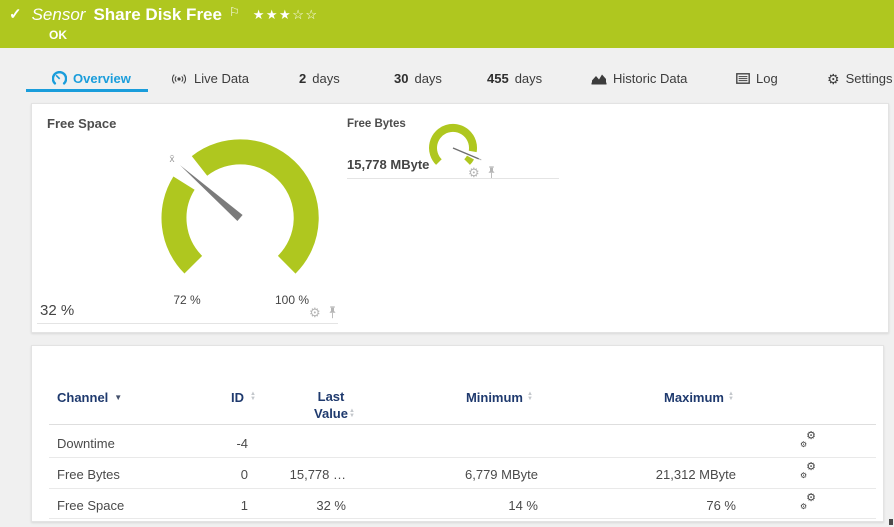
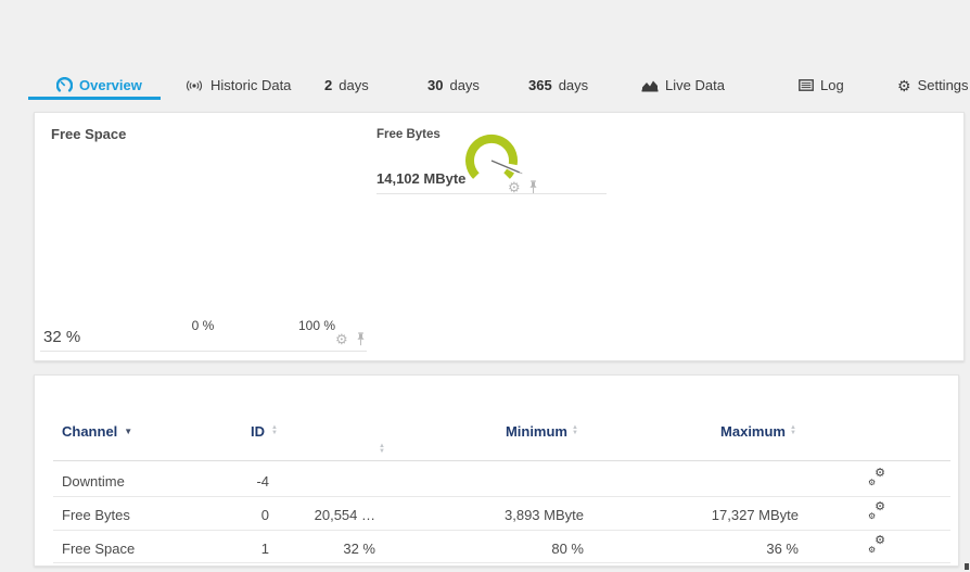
- ✓
- Sensor
- Share Disk Free
- ⚐
- ★★★☆☆
- OK
  Overview
- Live Data
+ Historic Data
  2
  days
  30
  days
- 455
+ 365
  days
- Historic Data
+ Live Data
  Log
  ⚙
  Settings
  Free Space
- x̄
- 72 %
+ 0 %
  100 %
  32 %
  ⚙
  Free Bytes
- 15,778 MByte
+ 14,102 MByte
  ⚙
  Channel
  ▼
  ID
- Last Value
  Minimum
  Maximum
  Downtime
  -4
  ⚙
  ⚙
  Free Bytes
  0
- 15,778 …
+ 20,554 …
- 6,779 MByte
+ 3,893 MByte
- 21,312 MByte
+ 17,327 MByte
  ⚙
  ⚙
  Free Space
  1
  32 %
- 14 %
+ 80 %
- 76 %
+ 36 %
  ⚙
  ⚙
